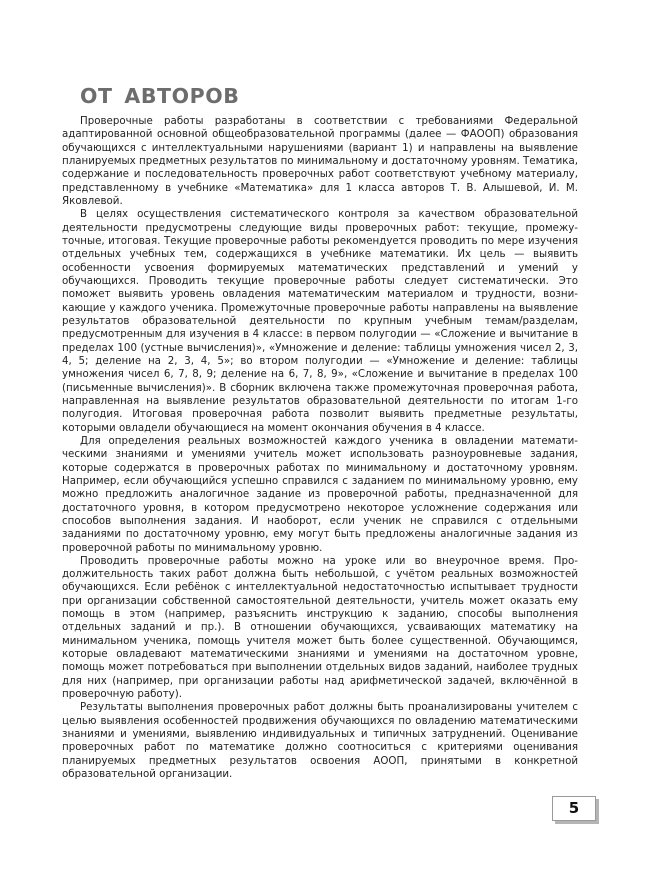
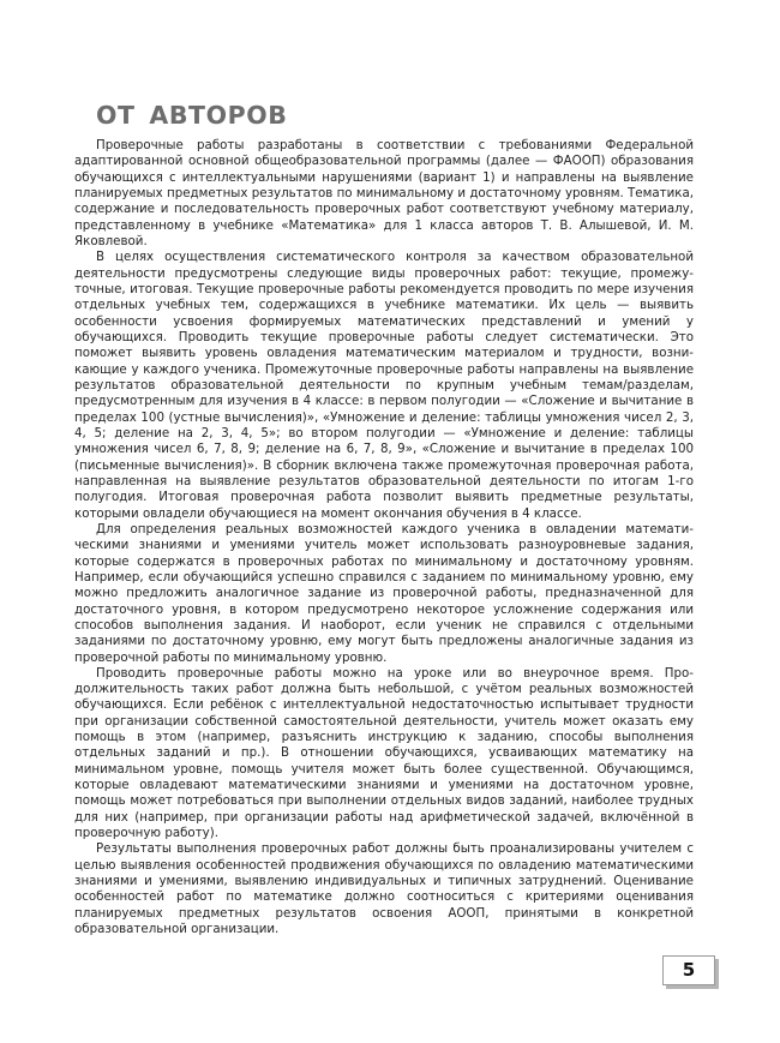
  ОТ АВТОРОВ
  Проверочные работы разработаны в соответствии с требованиями Федеральной адаптированной основной общеобразовательной программы (далее — ФАООП) обра­зования обучающихся с интеллектуальными нарушениями (вариант 1) и направлены на выявление планируемых предметных результатов по минимальному и достаточному уровням. Тематика, содержание и последовательность проверочных работ соответствуют учебному материалу, представленному в учебнике «Математика» для 1 класса авторов Т. В. Алышевой, И. М. Яковлевой.
  В целях осуществления систематического контроля за качеством образовательной деятельности предусмотрены следующие виды проверочных работ: текущие, промежу­точные, итоговая. Текущие проверочные работы рекомендуется проводить по мере изучения отдельных учебных тем, содержащихся в учебнике математики. Их цель — выявить особенности усвоения формируемых математических представлений и умений у обучающихся. Проводить текущие проверочные работы следует систематически. Это поможет выявить уровень овладения математическим материалом и трудности, возни­кающие у каждого ученика. Промежуточные проверочные работы направлены на вы­явление результатов образовательной деятельности по крупным учебным темам/разде­лам, предусмотренным для изучения в 4 классе: в первом полугодии — «Сложение и вычитание в пределах 100 (устные вычисления)», «Умножение и деление: таблицы умножения чисел 2, 3, 4, 5; деление на 2, 3, 4, 5»; во втором полугодии — «Ум­ножение и деление: таблицы умножения чисел 6, 7, 8, 9; деление на 6, 7, 8, 9», «Сложение и вычитание в пределах 100 (письменные вычисления)». В сборник вклю­чена также промежуточная проверочная работа, направленная на выявление результа­тов образовательной деятельности по итогам 1-го полугодия. Итоговая проверочная работа позволит выявить предметные результаты, которыми овладели обучающиеся на момент окончания обучения в 4 классе.
  Для определения реальных возможностей каждого ученика в овладении математи­ческими знаниями и умениями учитель может использовать разноуровневые задания, которые содержатся в проверочных работах по минимальному и достаточному уров­ням. Например, если обучающийся успешно справился с заданием по минимальному уровню, ему можно предложить аналогичное задание из проверочной работы, пред­назначенной для достаточного уровня, в котором предусмотрено некоторое усложне­ние содержания или способов выполнения задания. И наоборот, если ученик не справился с отдельными заданиями по достаточному уровню, ему могут быть предло­жены аналогичные задания из проверочной работы по минимальному уровню.
- Проводить проверочные работы можно на уроке или во внеурочное время. Про­должительность таких работ должна быть небольшой, с учётом реальных возможно­стей обучающихся. Если ребёнок с интеллектуальной недостаточностью испытывает трудности при организации собственной самостоятельной деятельности, учитель может оказать ему помощь в этом (например, разъяснить инструкцию к заданию, способы выполнения отдельных заданий и пр.). В отношении обучающихся, усваивающих мате­матику на минимальном ученика, помощь учителя может быть более существенной. Обучающимся, которые овладевают математическими знаниями и умениями на доста­точном уровне, помощь может потребоваться при выполнении отдельных видов зада­ний, наиболее трудных для них (например, при организации работы над арифметиче­ской задачей, включённой в проверочную работу).
+ Проводить проверочные работы можно на уроке или во внеурочное время. Про­должительность таких работ должна быть небольшой, с учётом реальных возможно­стей обучающихся. Если ребёнок с интеллектуальной недостаточностью испытывает трудности при организации собственной самостоятельной деятельности, учитель может оказать ему помощь в этом (например, разъяснить инструкцию к заданию, способы выполнения отдельных заданий и пр.). В отношении обучающихся, усваивающих мате­матику на минимальном уровне, помощь учителя может быть более существенной. Обучающимся, которые овладевают математическими знаниями и умениями на доста­точном уровне, помощь может потребоваться при выполнении отдельных видов зада­ний, наиболее трудных для них (например, при организации работы над арифметиче­ской задачей, включённой в проверочную работу).
- Результаты выполнения проверочных работ должны быть проанализированы учите­лем с целью выявления особенностей продвижения обучающихся по овладению мате­матическими знаниями и умениями, выявлению индивидуальных и типичных затрудне­ний. Оценивание проверочных работ по математике должно соотноситься с критерия­ми оценивания планируемых предметных результатов освоения АООП, принятыми в конкретной образовательной организации.
+ Результаты выполнения проверочных работ должны быть проанализированы учите­лем с целью выявления особенностей продвижения обучающихся по овладению мате­матическими знаниями и умениями, выявлению индивидуальных и типичных затрудне­ний. Оценивание особенностей работ по математике должно соотноситься с критерия­ми оценивания планируемых предметных результатов освоения АООП, принятыми в конкретной образовательной организации.
  5
